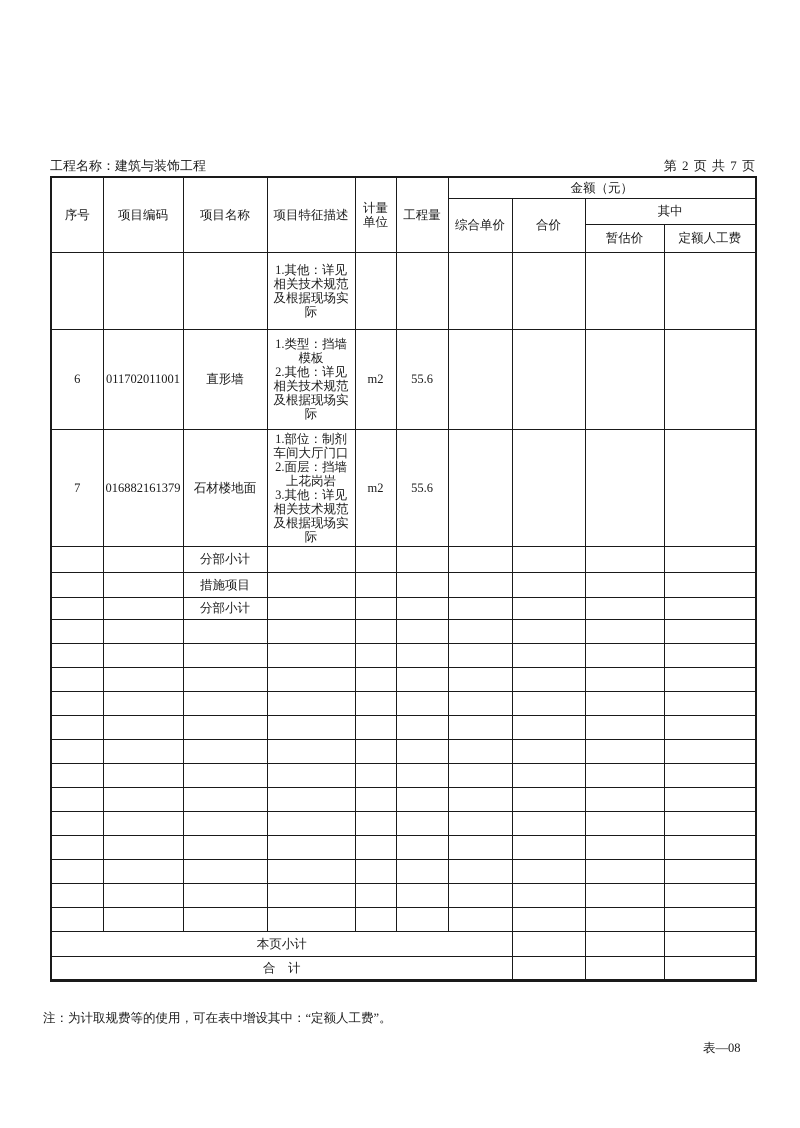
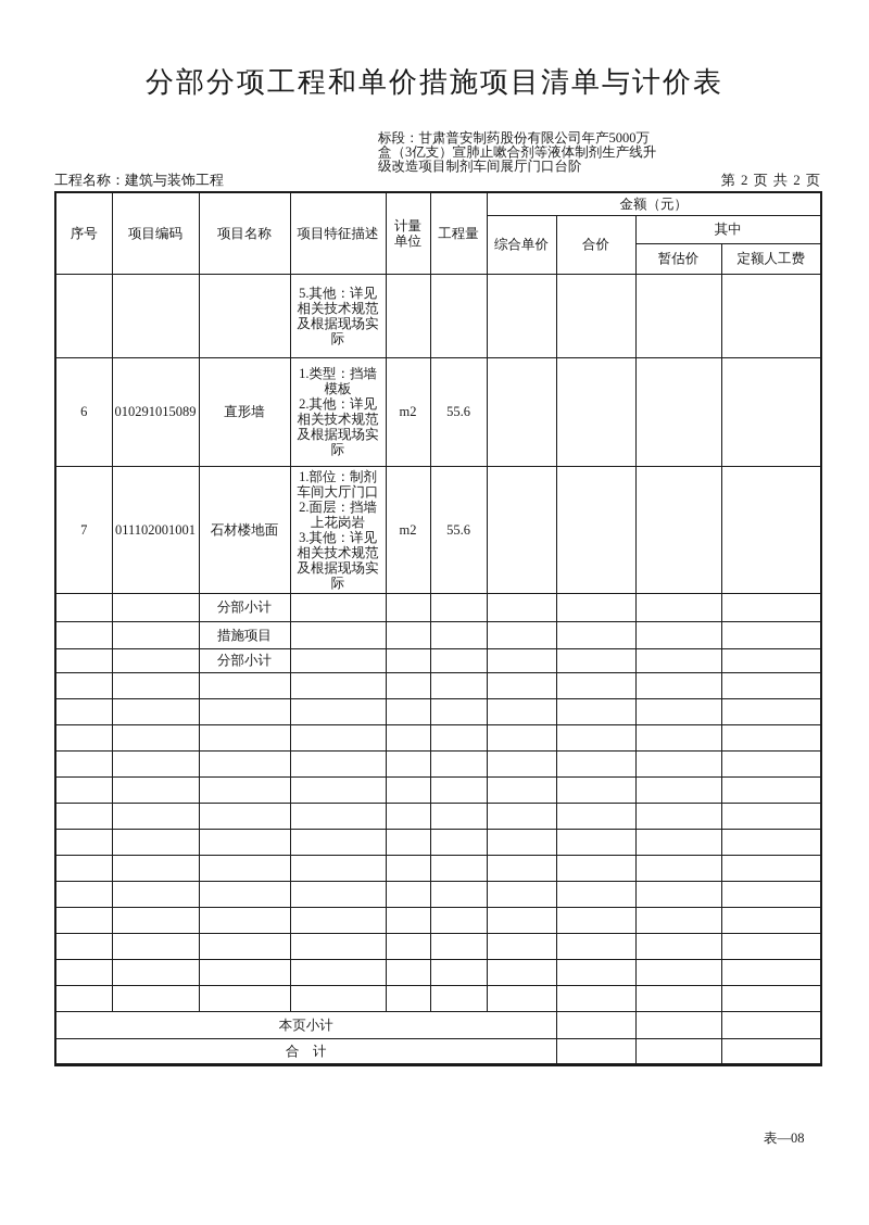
+ 分部分项工程和单价措施项目清单与计价表
+ 标段：甘肃普安制药股份有限公司年产5000万盒（3亿支）宣肺止嗽合剂等液体制剂生产线升级改造项目制剂车间展厅门口台阶
  工程名称：建筑与装饰工程
- 第 2 页 共 7 页
+ 第 2 页 共 2 页
  序号	项目编码	项目名称	项目特征描述	计量单位	工程量	金额（元）
  综合单价	合价	其中
  暂估价	定额人工费
- 			1.其他：详见相关技术规范及根据现场实际
+ 			5.其他：详见相关技术规范及根据现场实际
- 6	011702011001	直形墙	1.类型：挡墙模板 2.其他：详见相关技术规范及根据现场实际	m2	55.6
+ 6	010291015089	直形墙	1.类型：挡墙模板 2.其他：详见相关技术规范及根据现场实际	m2	55.6
- 7	016882161379	石材楼地面	1.部位：制剂车间大厅门口 2.面层：挡墙上花岗岩 3.其他：详见相关技术规范及根据现场实际	m2	55.6
+ 7	011102001001	石材楼地面	1.部位：制剂车间大厅门口 2.面层：挡墙上花岗岩 3.其他：详见相关技术规范及根据现场实际	m2	55.6
  		分部小计
  		措施项目
  		分部小计
  本页小计
  合 计
- 注：为计取规费等的使用，可在表中增设其中：“定额人工费”。
  表—08
